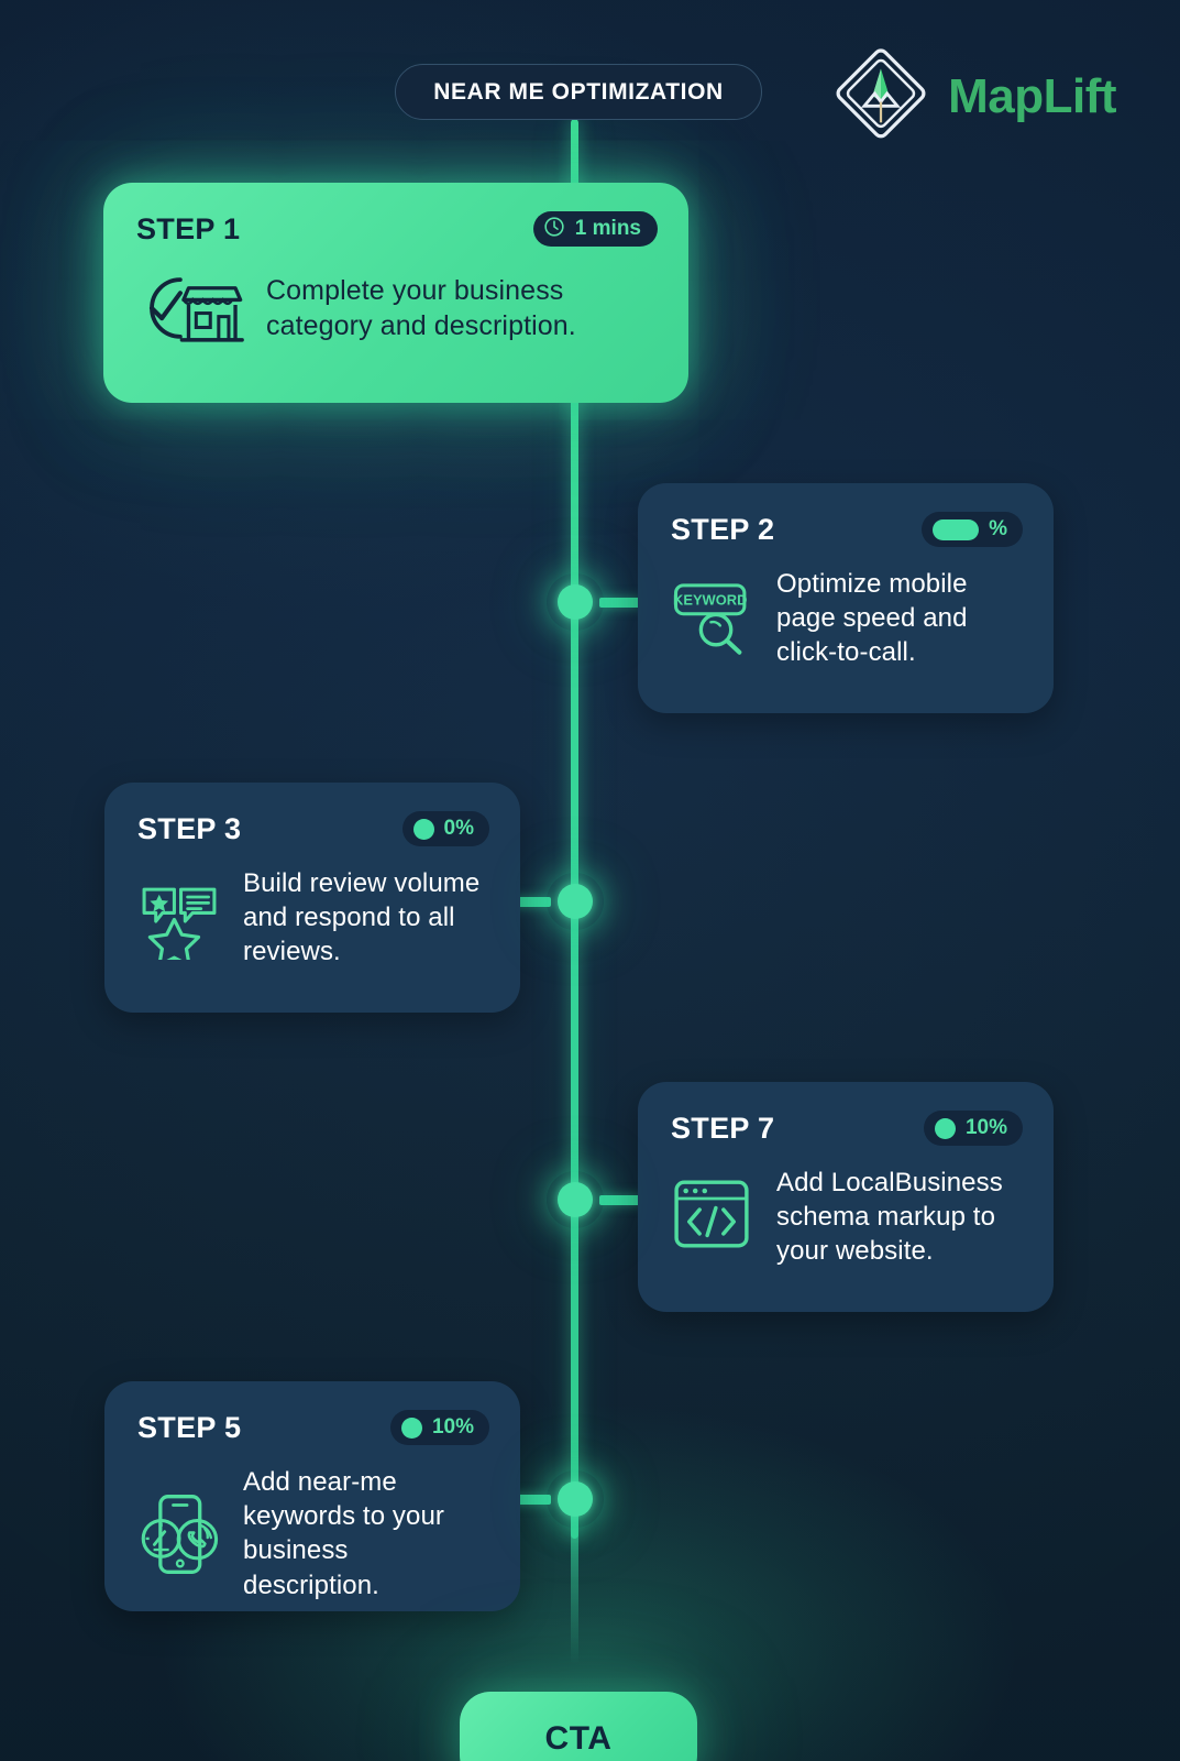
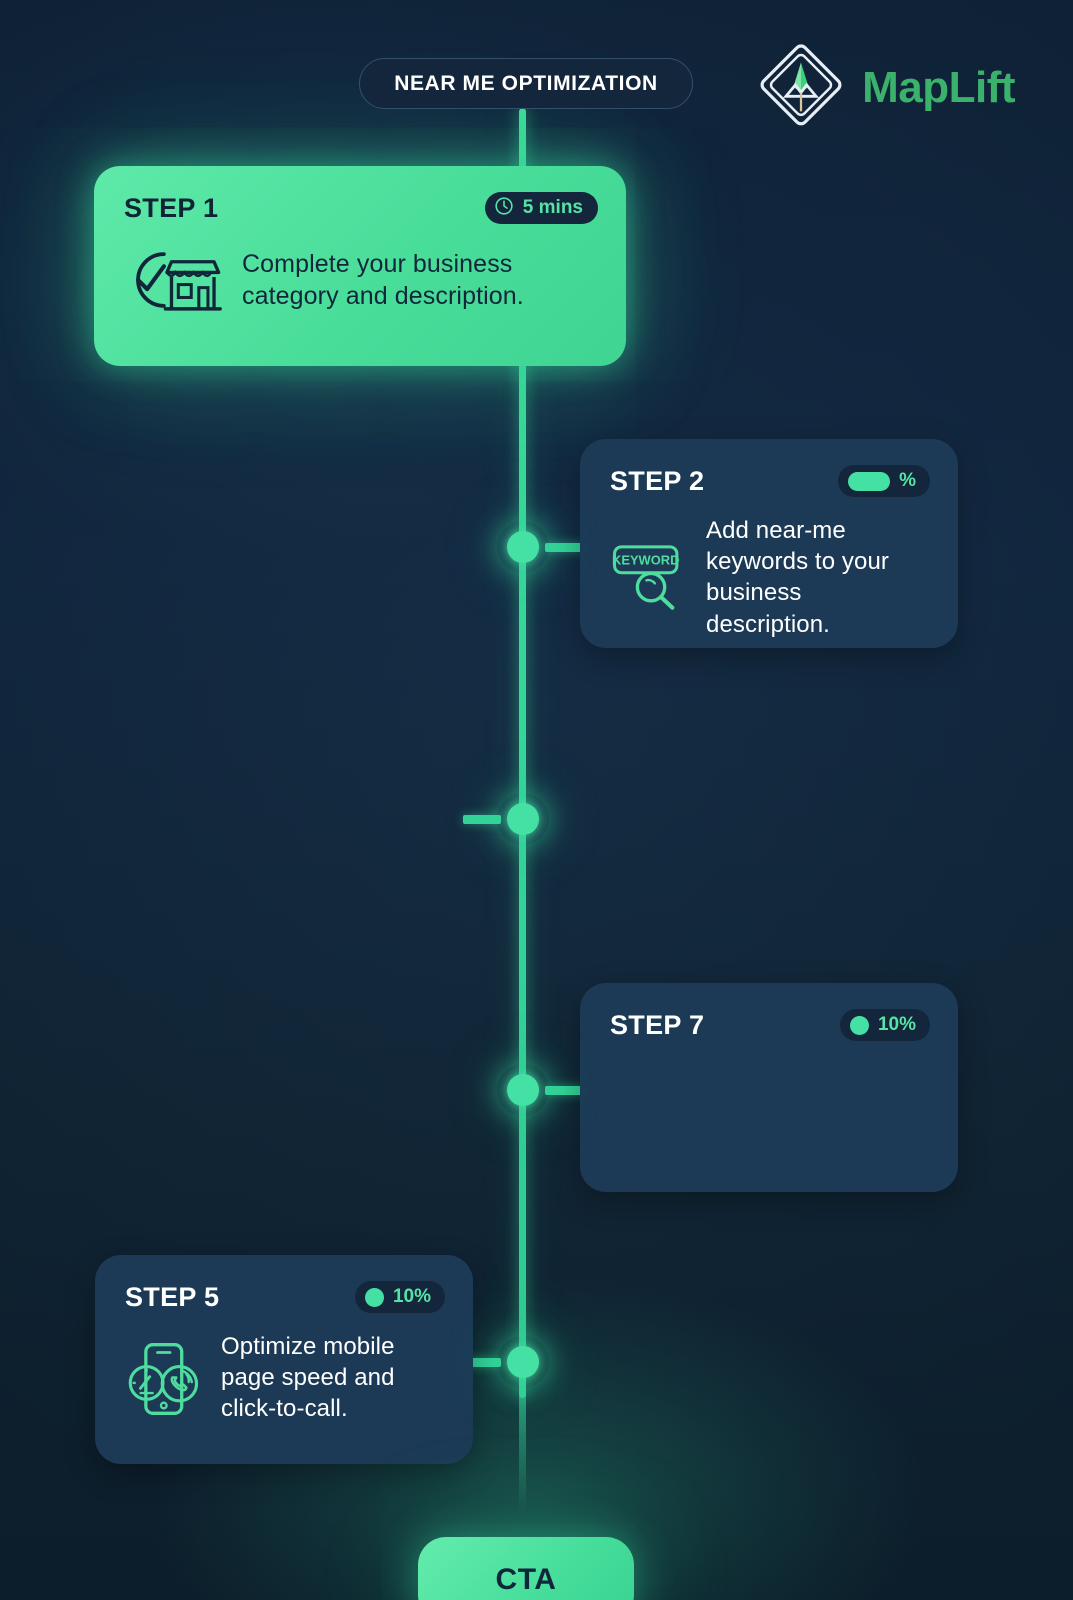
  NEAR ME OPTIMIZATION
  MapLift
  STEP 1
- 1 mins
+ 5 mins
  Complete your business category and description.
  STEP 2
  %
  KEYWORD
- Optimize mobile page speed and click-to-call.
+ Add near-me keywords to your business description.
- STEP 3
- 0%
- Build review volume and respond to all reviews.
  STEP 7
  10%
- Add LocalBusiness schema markup to your website.
  STEP 5
  10%
- Add near-me keywords to your business description.
+ Optimize mobile page speed and click-to-call.
  CTA
